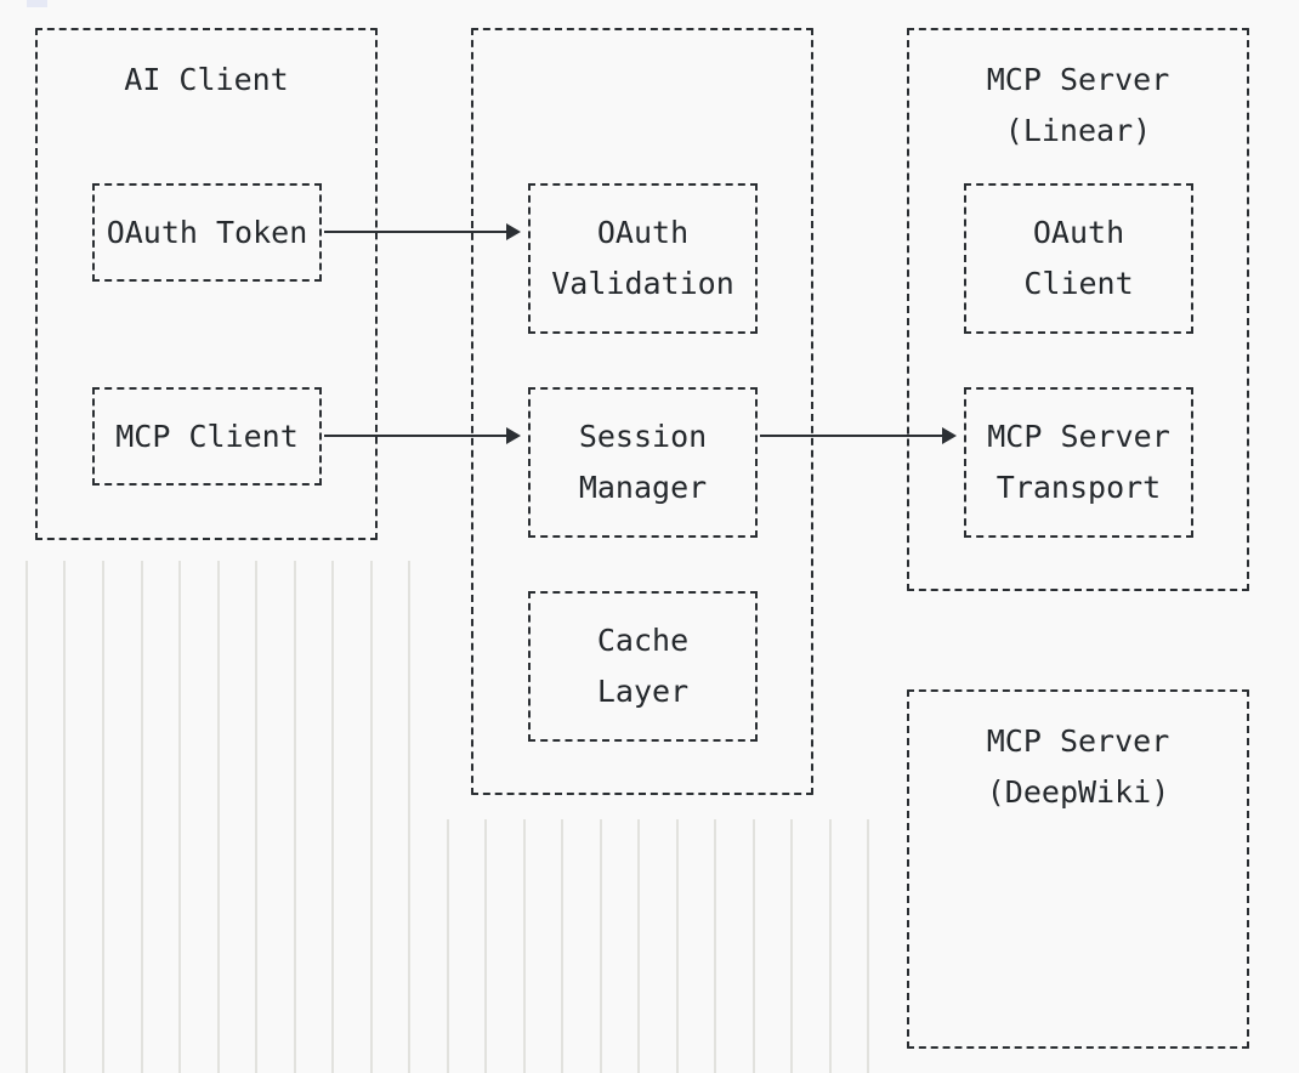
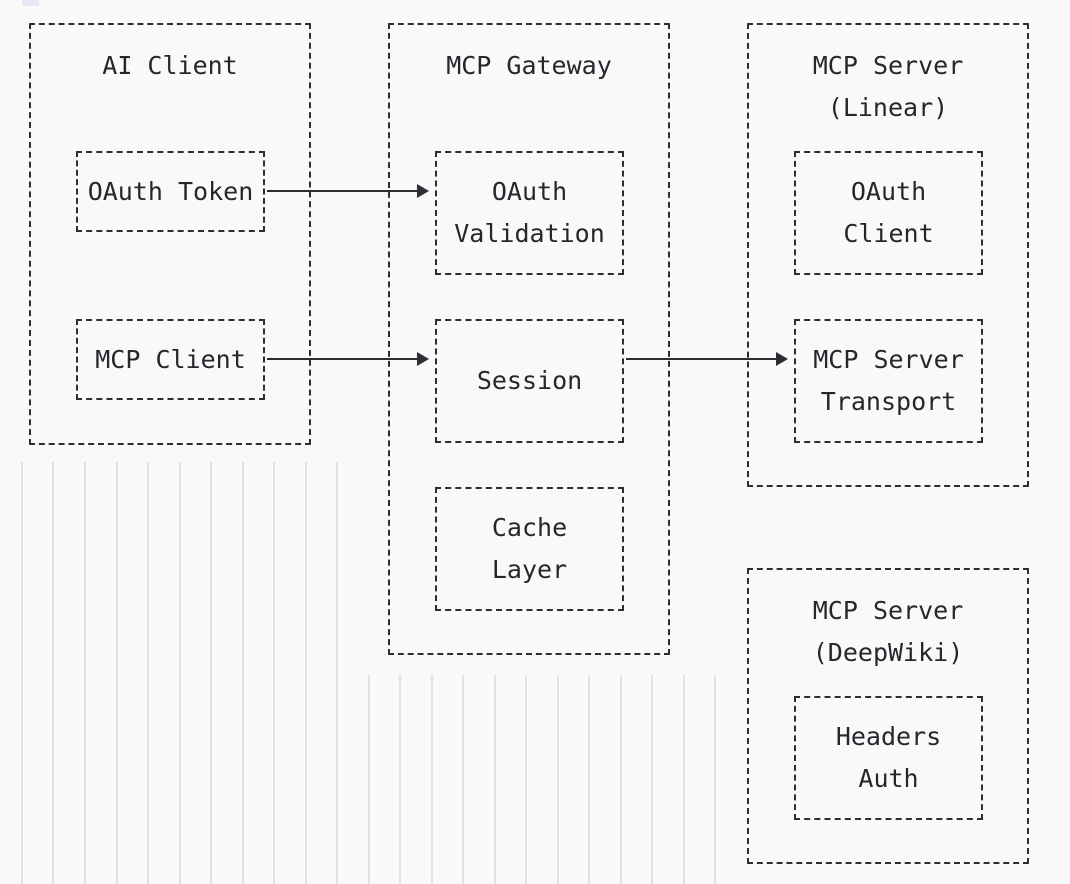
  AI Client
  OAuth Token
  MCP Client
+ MCP Gateway
  OAuth
  Validation
  Session
- Manager
  Cache
  Layer
  MCP Server
  (Linear)
  OAuth
  Client
  MCP Server
  Transport
  MCP Server
  (DeepWiki)
+ Headers
+ Auth
